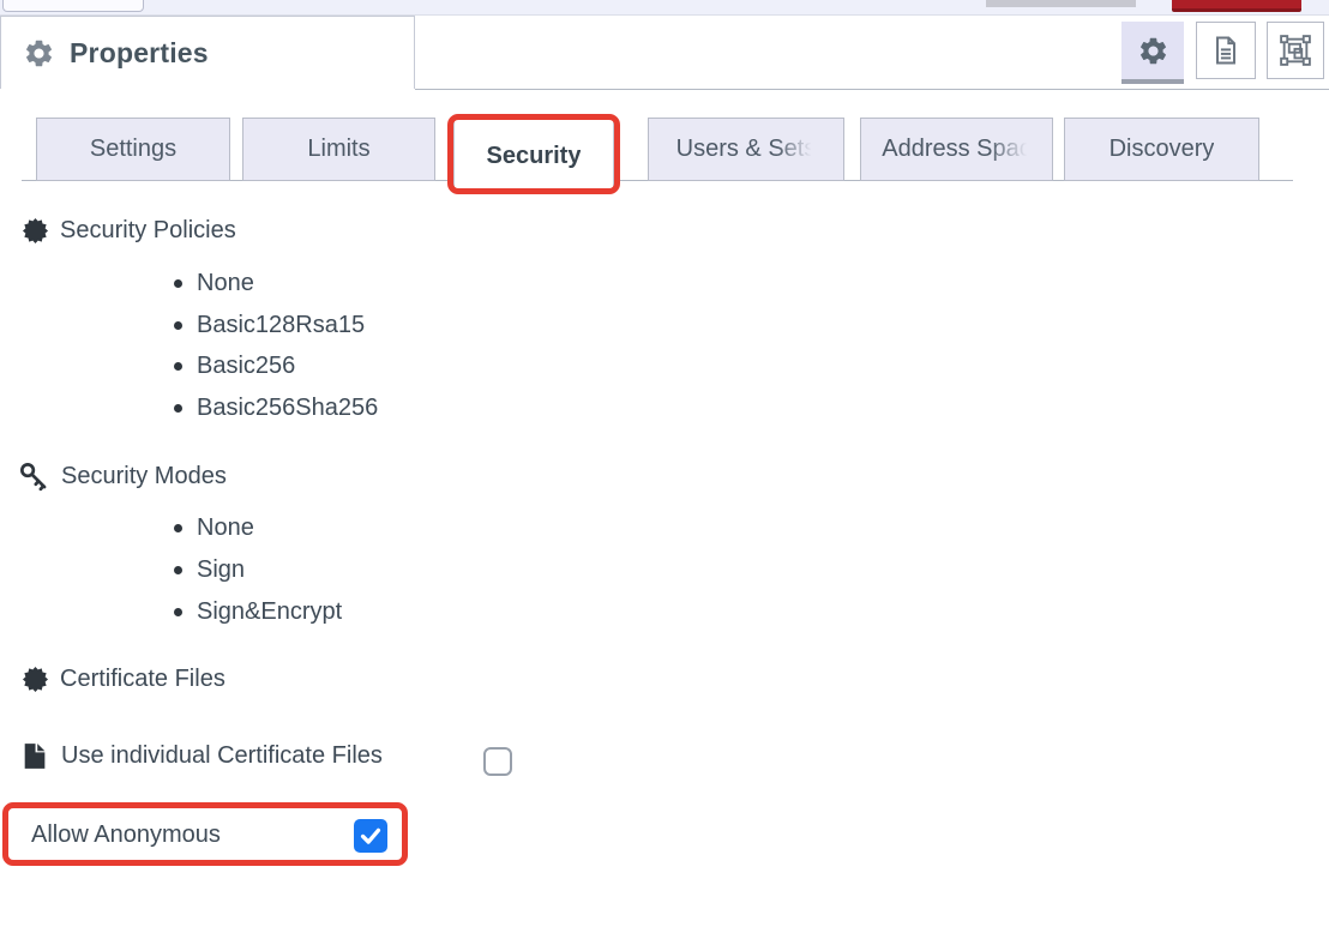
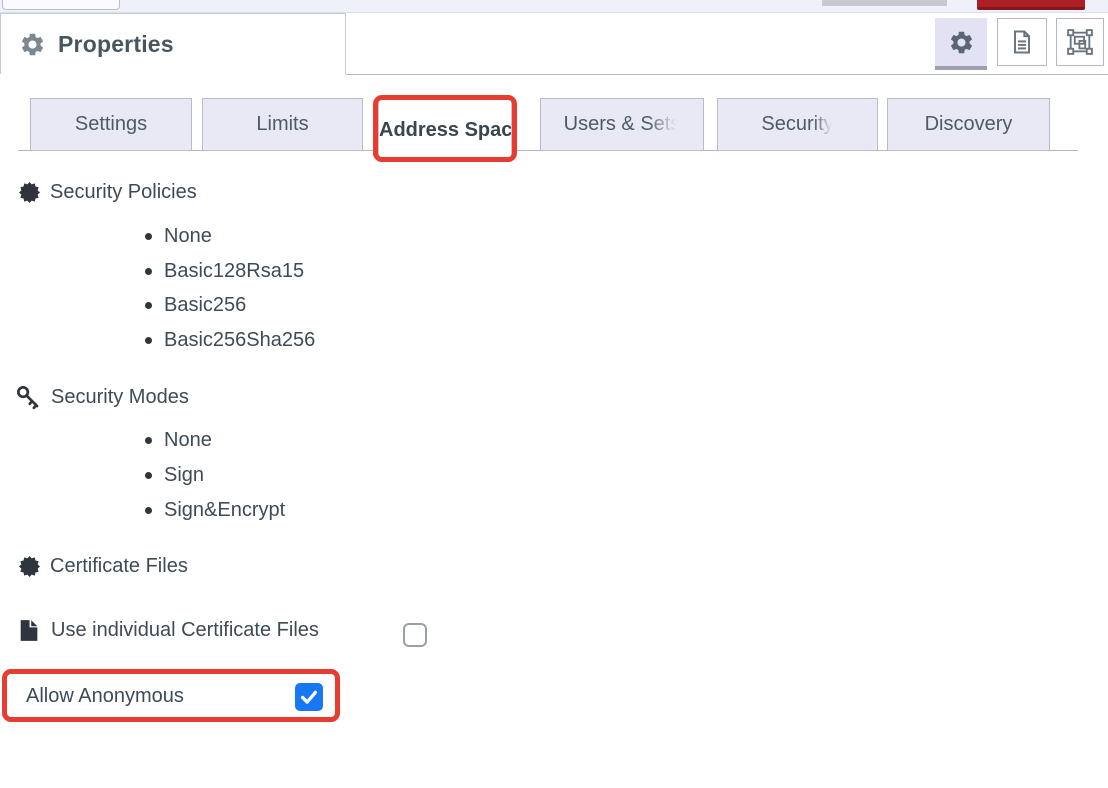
  Properties
  Settings
  Limits
- Security
+ Address Spac
  Users & Sets
- Address Spac
+ Security
  Discovery
  Security Policies
  None
  Basic128Rsa15
  Basic256
  Basic256Sha256
  Security Modes
  None
  Sign
  Sign&Encrypt
  Certificate Files
  Use individual Certificate Files
  Allow Anonymous
